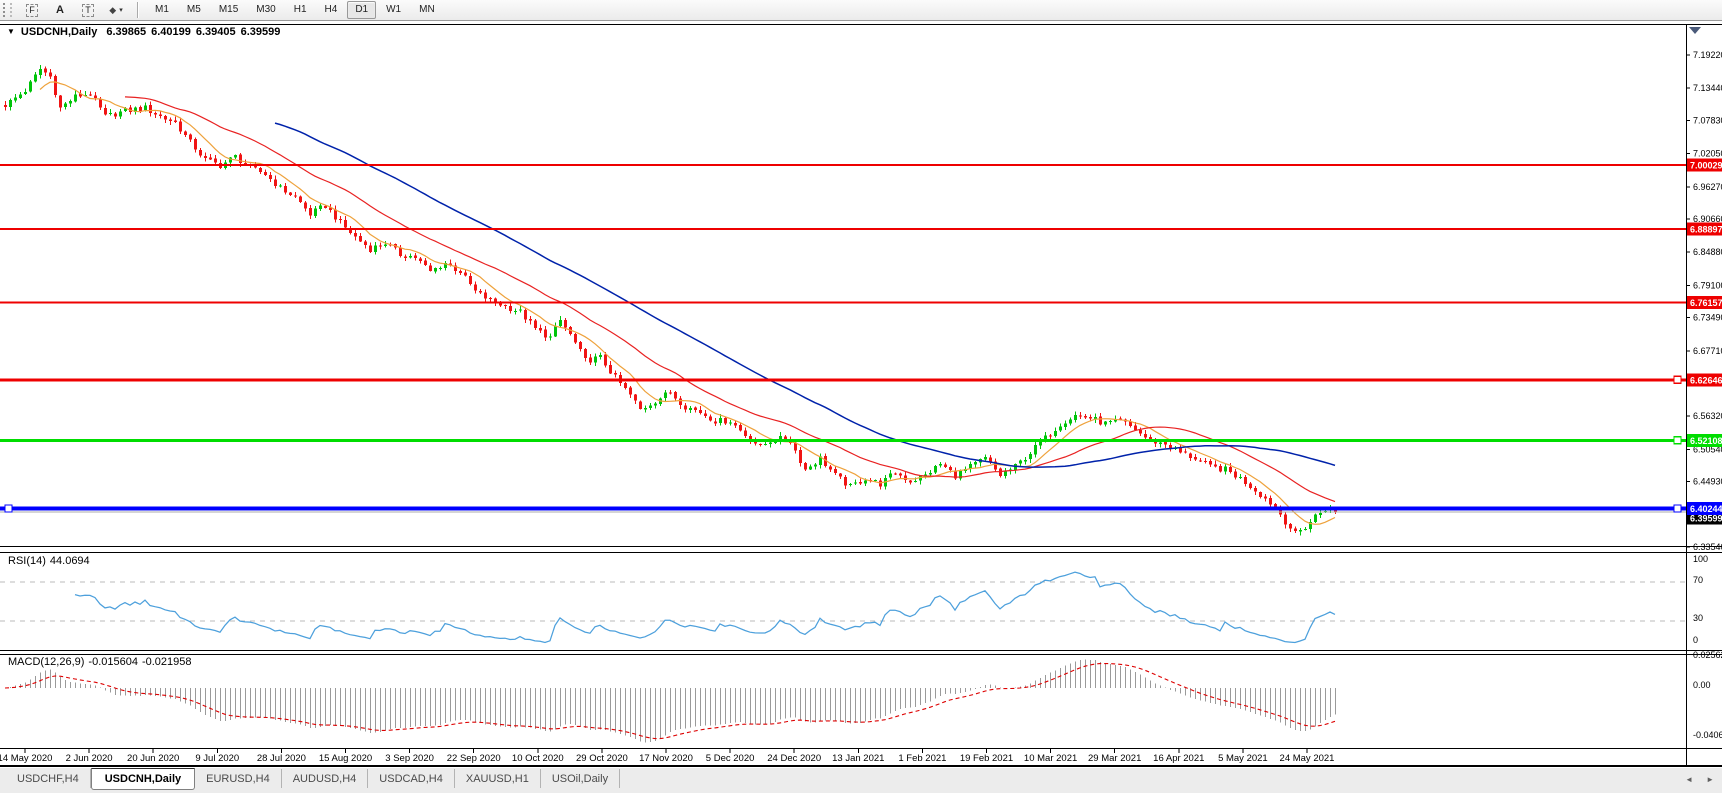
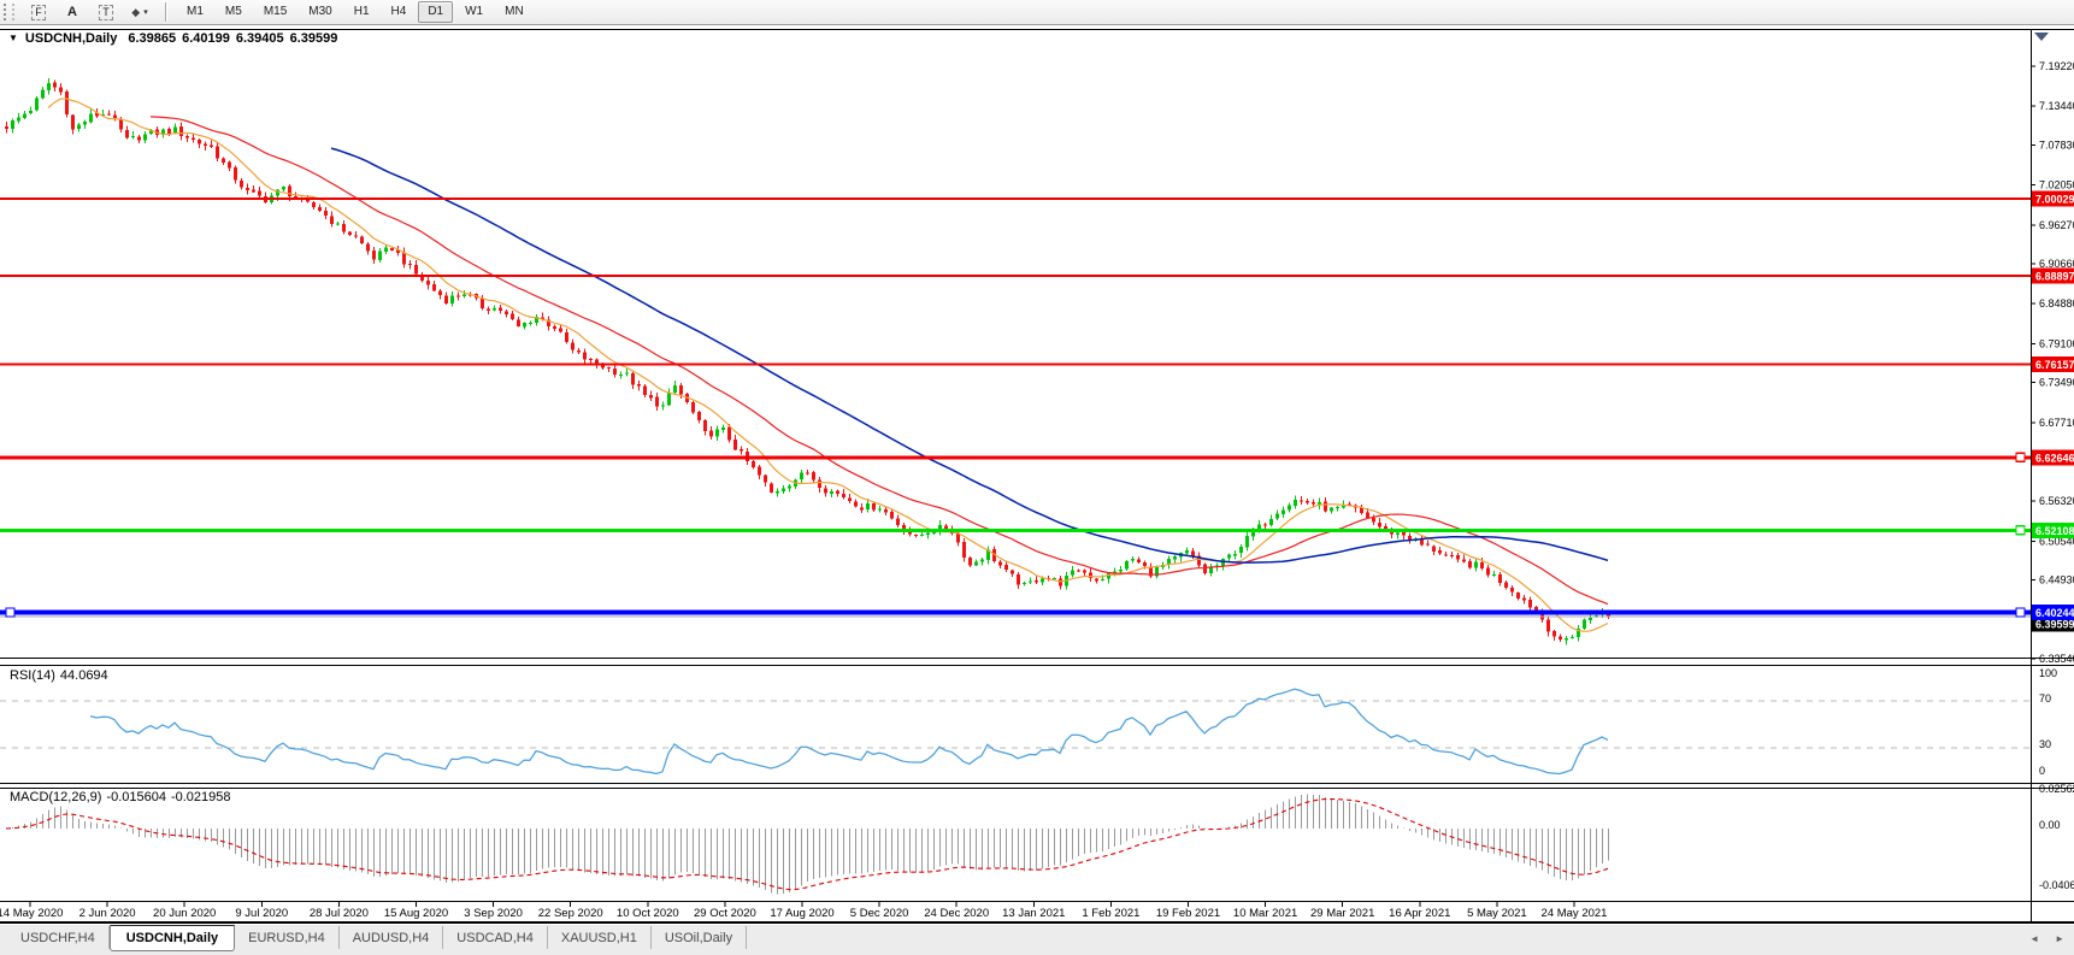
  F
  A
  T
  ◆
  M1
  M5
  M15
  M30
  H1
  H4
  D1
  W1
  MN
  7.1922
  7.1344
  7.0783
  7.0205
  6.9627
  6.9066
  6.8488
  6.7910
  6.7349
  6.6771
  6.5632
  6.5054
  6.4493
  6.39599
  7.00029
  6.88897
  6.76157
  6.62646
  6.52108
  6.40244
  100
  70
  30
  0
  0.00
  -0.0406
  14 May 2020
  2 Jun 2020
  20 Jun 2020
  9 Jul 2020
  28 Jul 2020
  15 Aug 2020
  3 Sep 2020
  22 Sep 2020
  10 Oct 2020
  29 Oct 2020
- 17 Nov 2020
+ 17 Aug 2020
  5 Dec 2020
  24 Dec 2020
  13 Jan 2021
  1 Feb 2021
  19 Feb 2021
  10 Mar 2021
  29 Mar 2021
  16 Apr 2021
  5 May 2021
  24 May 2021
  ▼ USDCNH,Daily 6.39865 6.40199 6.39405 6.39599
  RSI(14) 44.0694
  MACD(12,26,9) -0.015604 -0.021958
  USDCHF,H4
  USDCNH,Daily
  EURUSD,H4
  AUDUSD,H4
  USDCAD,H4
  XAUUSD,H1
  USOil,Daily
  ◄
  ►
